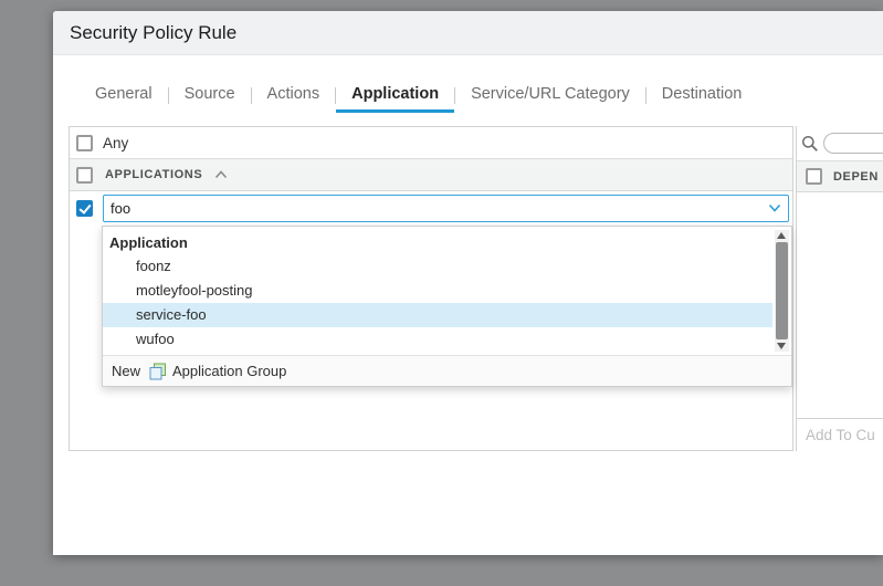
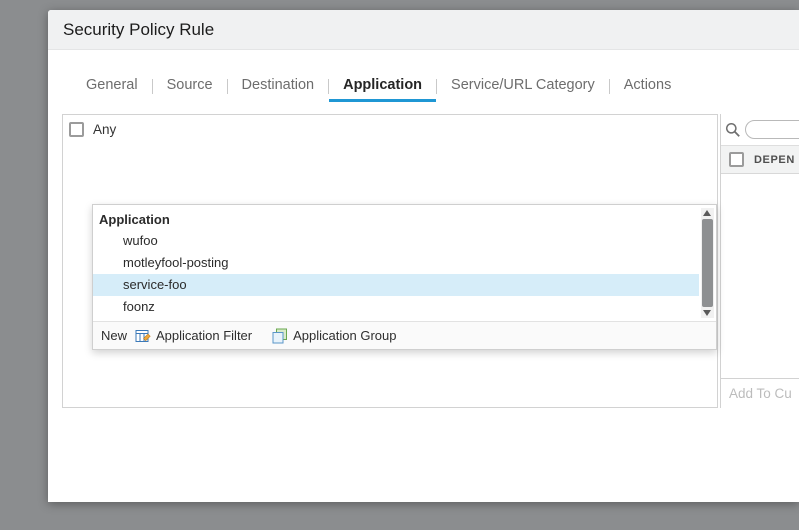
  Security Policy Rule
  General
  Source
- Actions
+ Destination
  Application
  Service/URL Category
- Destination
+ Actions
  Any
- APPLICATIONS
- foo
  Application
- foonz
+ wufoo
  motleyfool-posting
  service-foo
- wufoo
+ foonz
  New
+ Application Filter
  Application Group
  DEPEN
  Add To Cu
